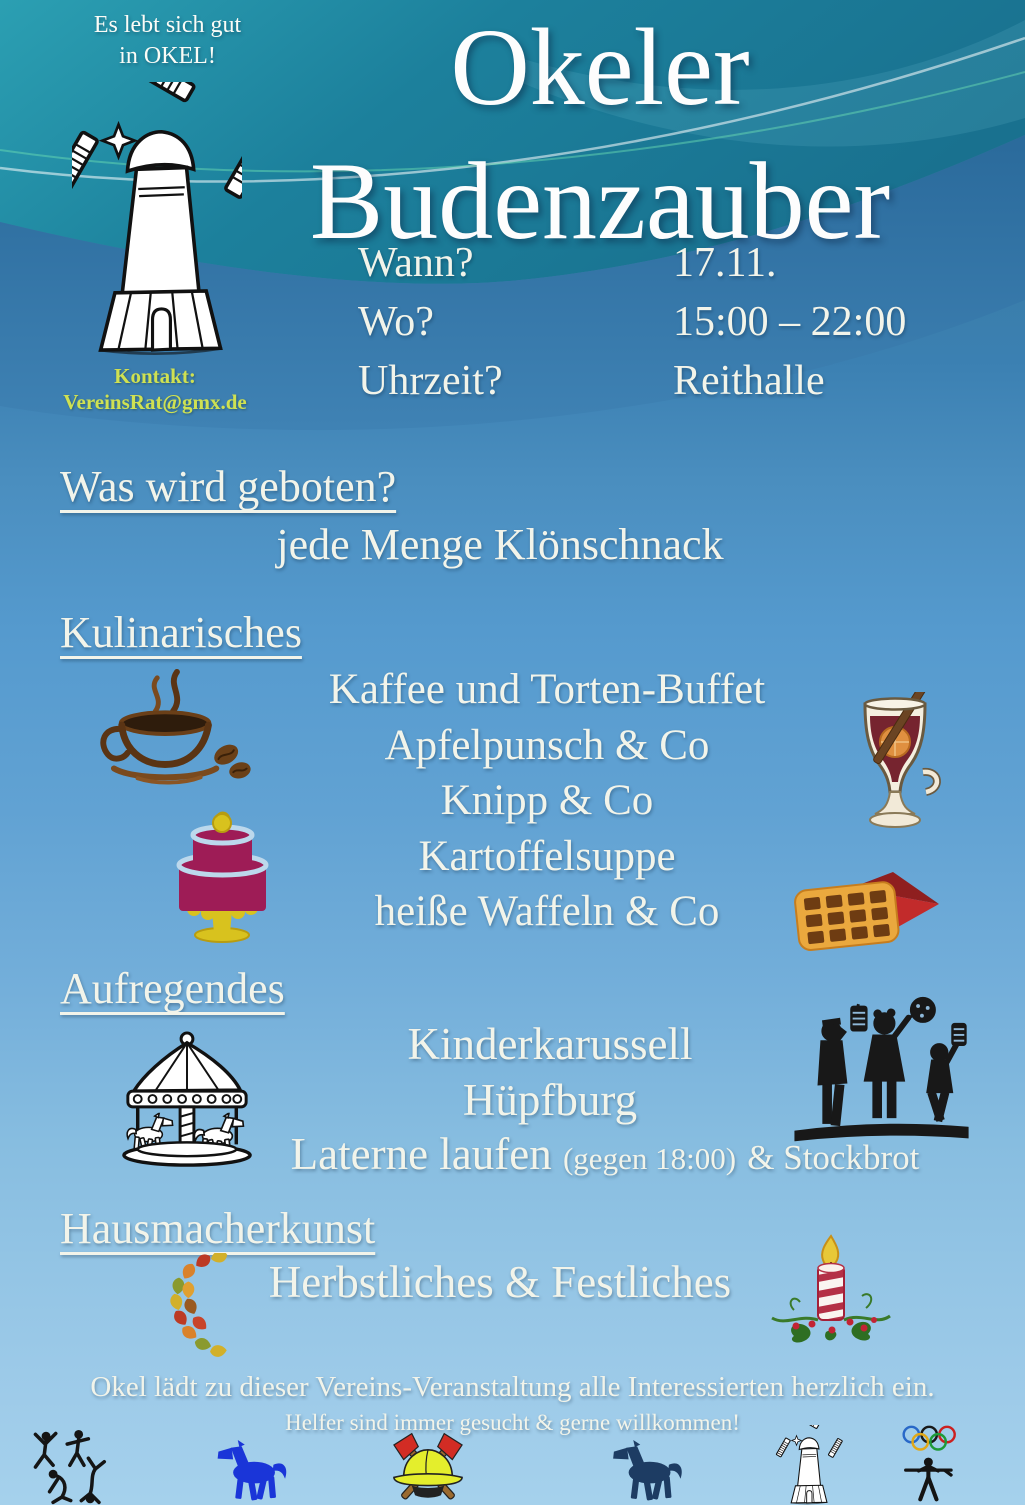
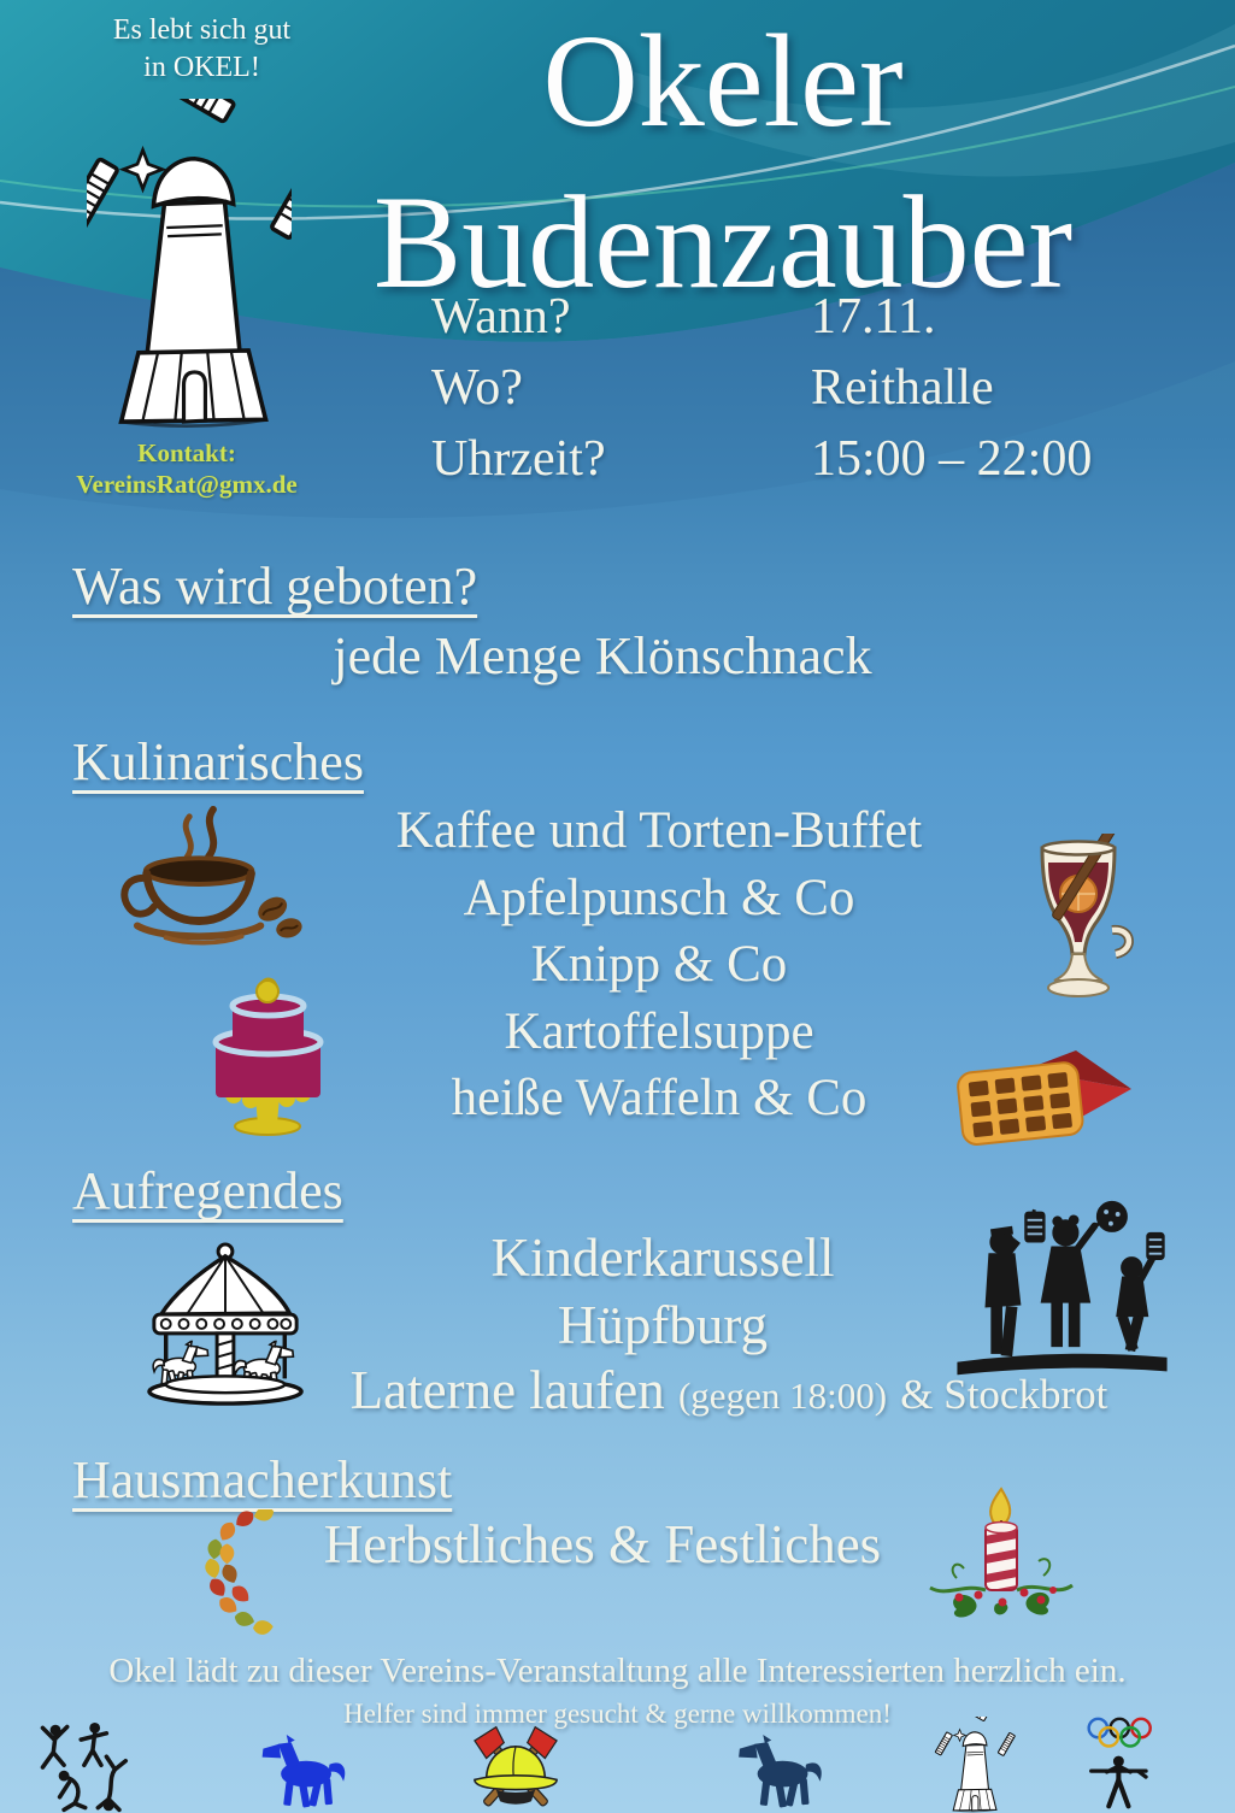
  Es lebt sich gut
  in OKEL!
  Kontakt:
  VereinsRat@gmx.de
  Okeler
  Budenzauber
  Wann?
  17.11.
  Wo?
- 15:00 – 22:00
+ Reithalle
  Uhrzeit?
- Reithalle
+ 15:00 – 22:00
  Was wird geboten?
  jede Menge Klönschnack
  Kulinarisches
  Kaffee und Torten-Buffet
  Apfelpunsch & Co
  Knipp & Co
  Kartoffelsuppe
  heiße Waffeln & Co
  Aufregendes
  Kinderkarussell
  Hüpfburg
  Laterne laufen (gegen 18:00) & Stockbrot
  Hausmacherkunst
  Herbstliches & Festliches
  Okel lädt zu dieser Vereins-Veranstaltung alle Interessierten herzlich ein.
  Helfer sind immer gesucht & gerne willkommen!
